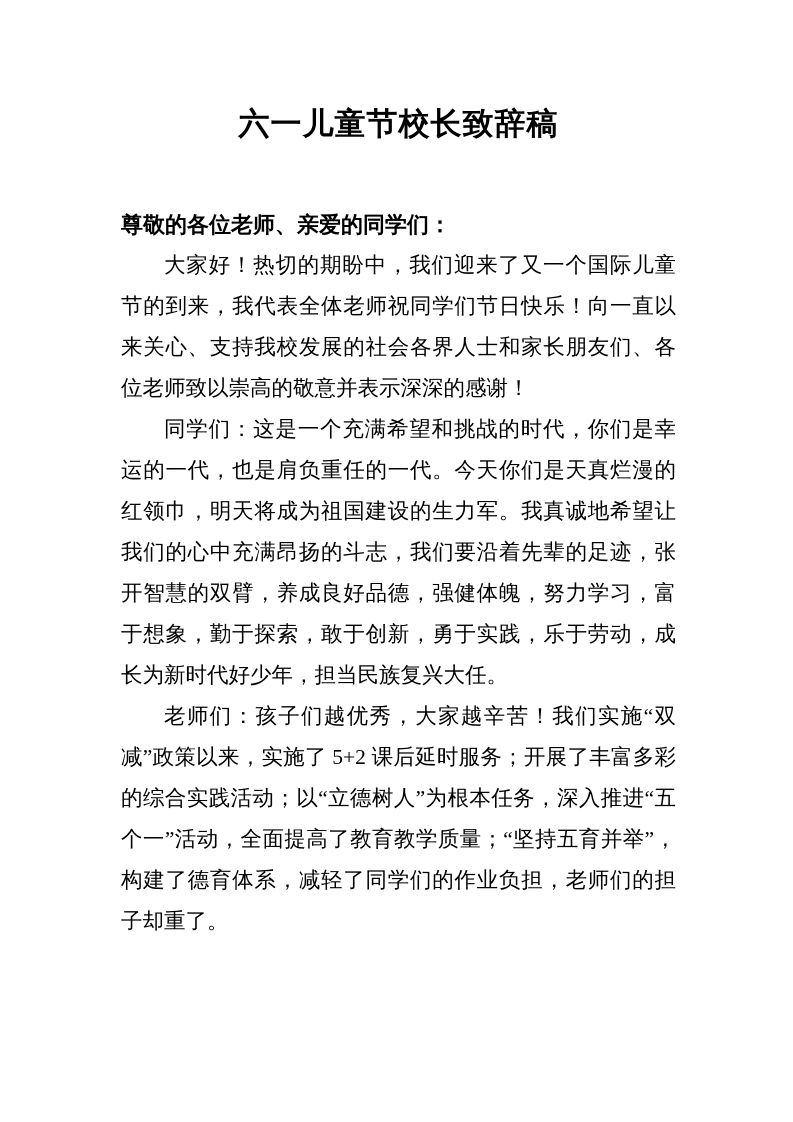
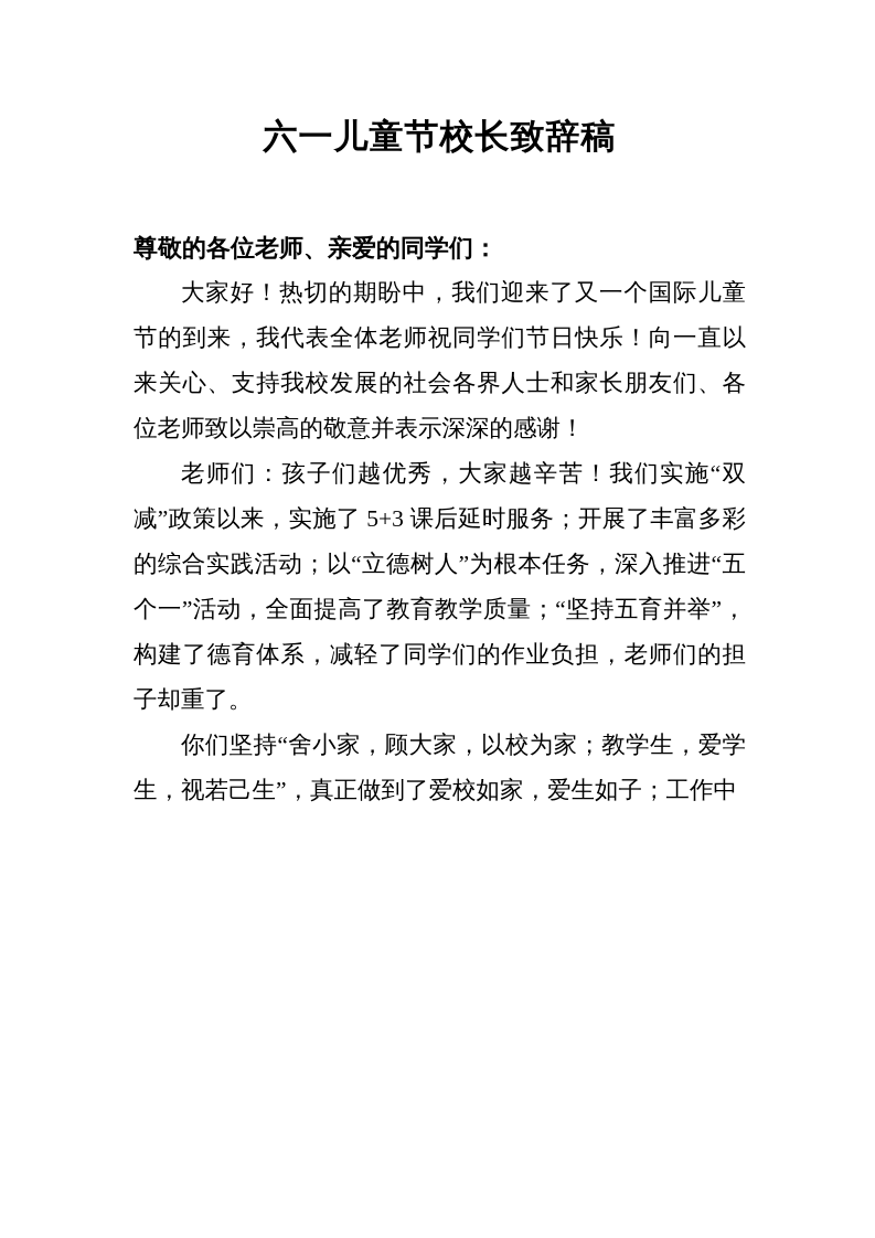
  六一儿童节校长致辞稿
  尊敬的各位老师、亲爱的同学们：
  大家好！热切的期盼中，我们迎来了又一个国际儿童节的到来，我代表全体老师祝同学们节日快乐！向一直以来关心、支持我校发展的社会各界人士和家长朋友们、各位老师致以崇高的敬意并表示深深的感谢！
- 同学们：这是一个充满希望和挑战的时代，你们是幸运的一代，也是肩负重任的一代。今天你们是天真烂漫的红领巾，明天将成为祖国建设的生力军。我真诚地希望让我们的心中充满昂扬的斗志，我们要沿着先辈的足迹，张开智慧的双臂，养成良好品德，强健体魄，努力学习，富于想象，勤于探索，敢于创新，勇于实践，乐于劳动，成长为新时代好少年，担当民族复兴大任。
- 老师们：孩子们越优秀，大家越辛苦！我们实施“双减”政策以来，实施了 5+2 课后延时服务；开展了丰富多彩的综合实践活动；以“立德树人”为根本任务，深入推进“五个一”活动，全面提高了教育教学质量；“坚持五育并举”，构建了德育体系，减轻了同学们的作业负担，老师们的担子却重了。
+ 老师们：孩子们越优秀，大家越辛苦！我们实施“双减”政策以来，实施了 5+3 课后延时服务；开展了丰富多彩的综合实践活动；以“立德树人”为根本任务，深入推进“五个一”活动，全面提高了教育教学质量；“坚持五育并举”，构建了德育体系，减轻了同学们的作业负担，老师们的担子却重了。
+ 你们坚持“舍小家，顾大家，以校为家；教学生，爱学生，视若己生”，真正做到了爱校如家，爱生如子；工作中
